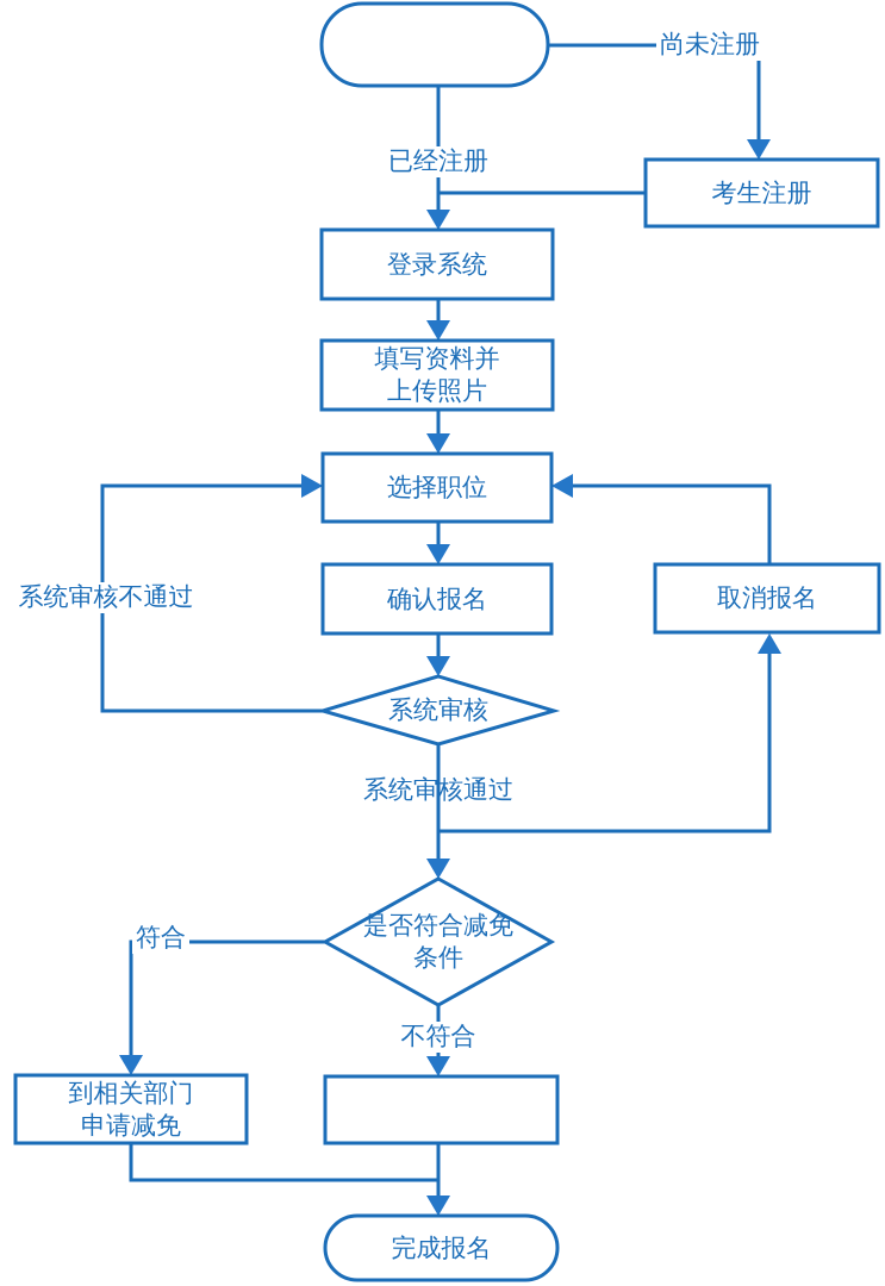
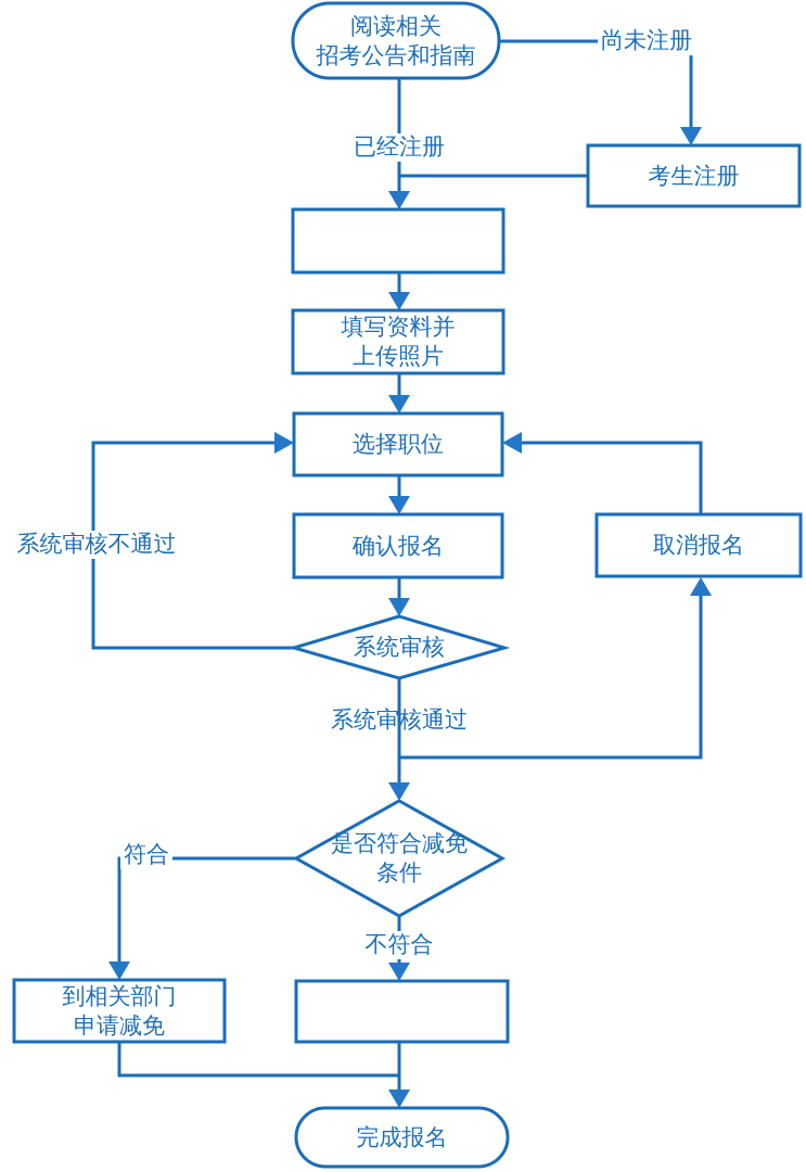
+ 阅读相关
+ 招考公告和指南
  考生注册
- 登录系统
  填写资料并
  上传照片
  选择职位
  确认报名
  取消报名
  系统审核
  是否符合减免
  条件
  到相关部门
  申请减免
  完成报名
  尚未注册
  已经注册
  系统审核不通过
  系统审核通过
  符合
  不符合
